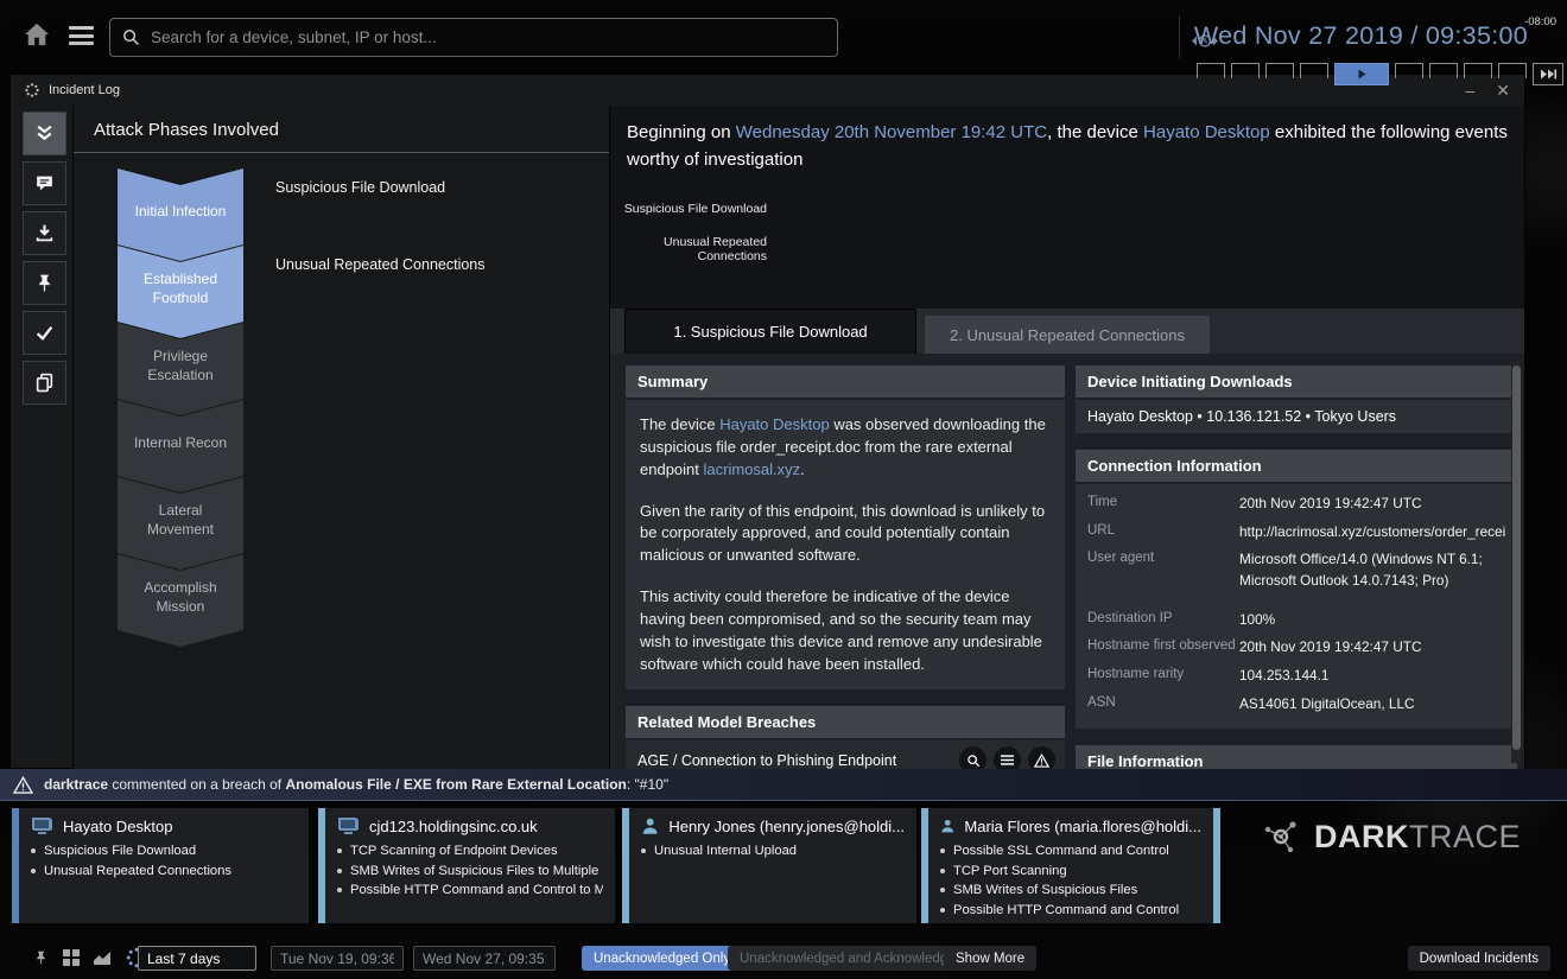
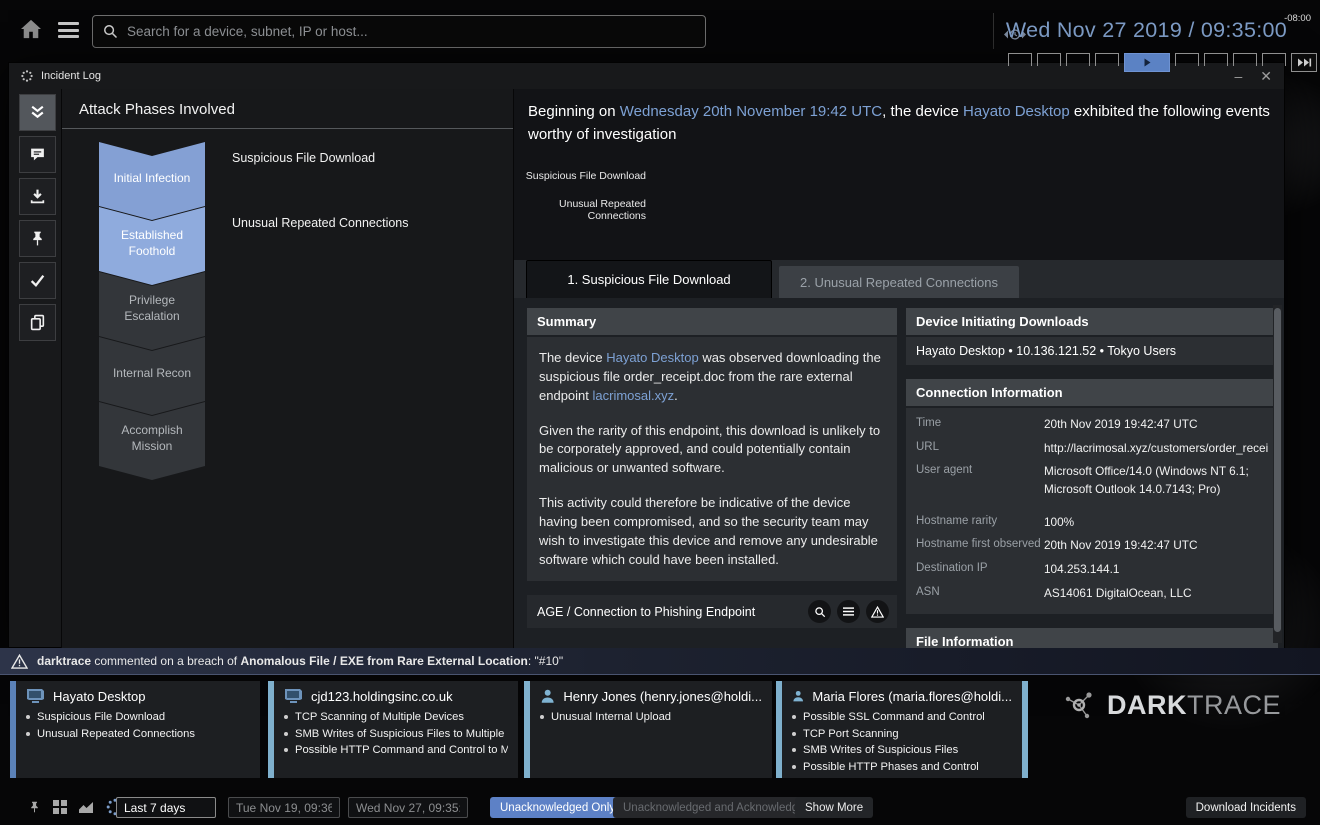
  Search for a device, subnet, IP or host...
  Wed Nov 27 2019 / 09:35:00
  -08:00
  Incident Log
  –
  ✕
  Attack Phases Involved
  Initial Infection
  Established Foothold
  Privilege Escalation
  Internal Recon
- Lateral Movement
  Accomplish Mission
  Suspicious File Download
  Unusual Repeated Connections
  Beginning on Wednesday 20th November 19:42 UTC, the device Hayato Desktop exhibited the following events worthy of investigation
  Suspicious File Download
  Unusual Repeated Connections
  1. Suspicious File Download
  2. Unusual Repeated Connections
  Summary
  The device Hayato Desktop was observed downloading the suspicious file order_receipt.doc from the rare external endpoint lacrimosal.xyz.
  Given the rarity of this endpoint, this download is unlikely to be corporately approved, and could potentially contain malicious or unwanted software.
  This activity could therefore be indicative of the device having been compromised, and so the security team may wish to investigate this device and remove any undesirable software which could have been installed.
- Related Model Breaches
  AGE / Connection to Phishing Endpoint
  Device Initiating Downloads
  Hayato Desktop • 10.136.121.52 • Tokyo Users
  Connection Information
  Time
  20th Nov 2019 19:42:47 UTC
  URL
  http://lacrimosal.xyz/customers/order_recei
  User agent
  Microsoft Office/14.0 (Windows NT 6.1; Microsoft Outlook 14.0.7143; Pro)
- Destination IP
+ Hostname rarity
  100%
  Hostname first observed
  20th Nov 2019 19:42:47 UTC
- Hostname rarity
+ Destination IP
  104.253.144.1
  ASN
  AS14061 DigitalOcean, LLC
  File Information
  darktrace commented on a breach of Anomalous File / EXE from Rare External Location: "#10"
  Hayato Desktop
  Suspicious File Download
  Unusual Repeated Connections
  cjd123.holdingsinc.co.uk
- TCP Scanning of Endpoint Devices
+ TCP Scanning of Multiple Devices
  SMB Writes of Suspicious Files to Multiple
  Possible HTTP Command and Control to M
  Henry Jones (henry.jones@holdi...
  Unusual Internal Upload
  Maria Flores (maria.flores@holdi...
  Possible SSL Command and Control
  TCP Port Scanning
  SMB Writes of Suspicious Files
- Possible HTTP Command and Control
+ Possible HTTP Phases and Control
  DARKTRACE
  Last 7 days
  Tue Nov 19, 09:36
  Wed Nov 27, 09:35
  Unacknowledged Onl
  Unacknowledged and Acknowled
  Show More
  Download Incidents
